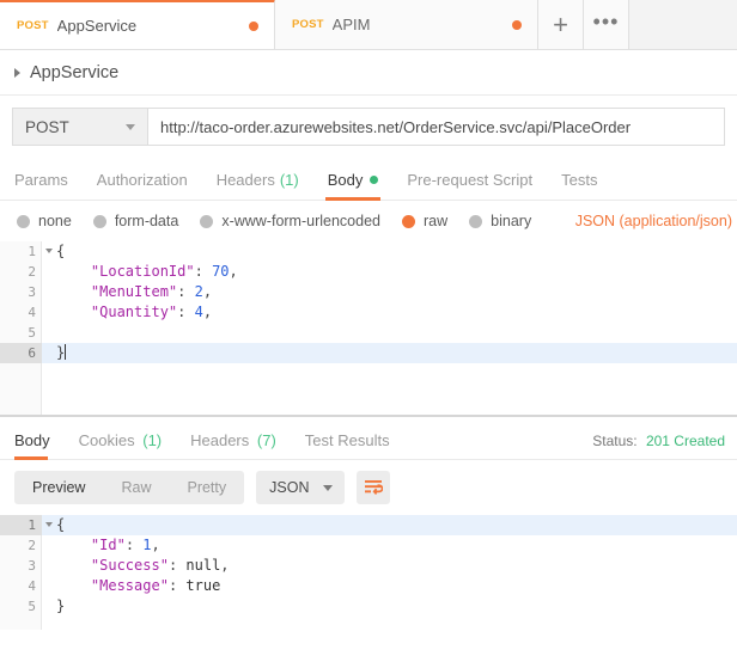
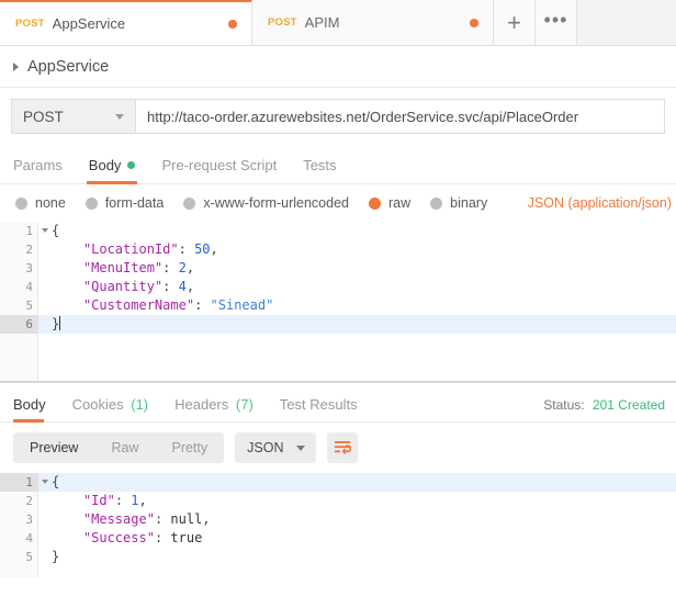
  POST
  AppService
  POST
  APIM
  +
  •••
  AppService
  POST
  http://taco-order.azurewebsites.net/OrderService.svc/api/PlaceOrder
  Params
- Authorization
- Headers
- (1)
  Body
  Pre-request Script
  Tests
  none
  form-data
  x-www-form-urlencoded
  raw
  binary
  JSON (application/json)
  1
  {
  2
- "LocationId": 70,
+ "LocationId": 50,
  3
  "MenuItem": 2,
  4
  "Quantity": 4,
  5
+ "CustomerName": "Sinead"
  6
  }
  Body
  Cookies (1)
  Headers (7)
  Test Results
  Status: 201 Created
  Preview
  Raw
  Pretty
  JSON
  1
  {
  2
  "Id": 1,
  3
- "Success": null,
+ "Message": null,
  4
- "Message": true
+ "Success": true
  5
  }
